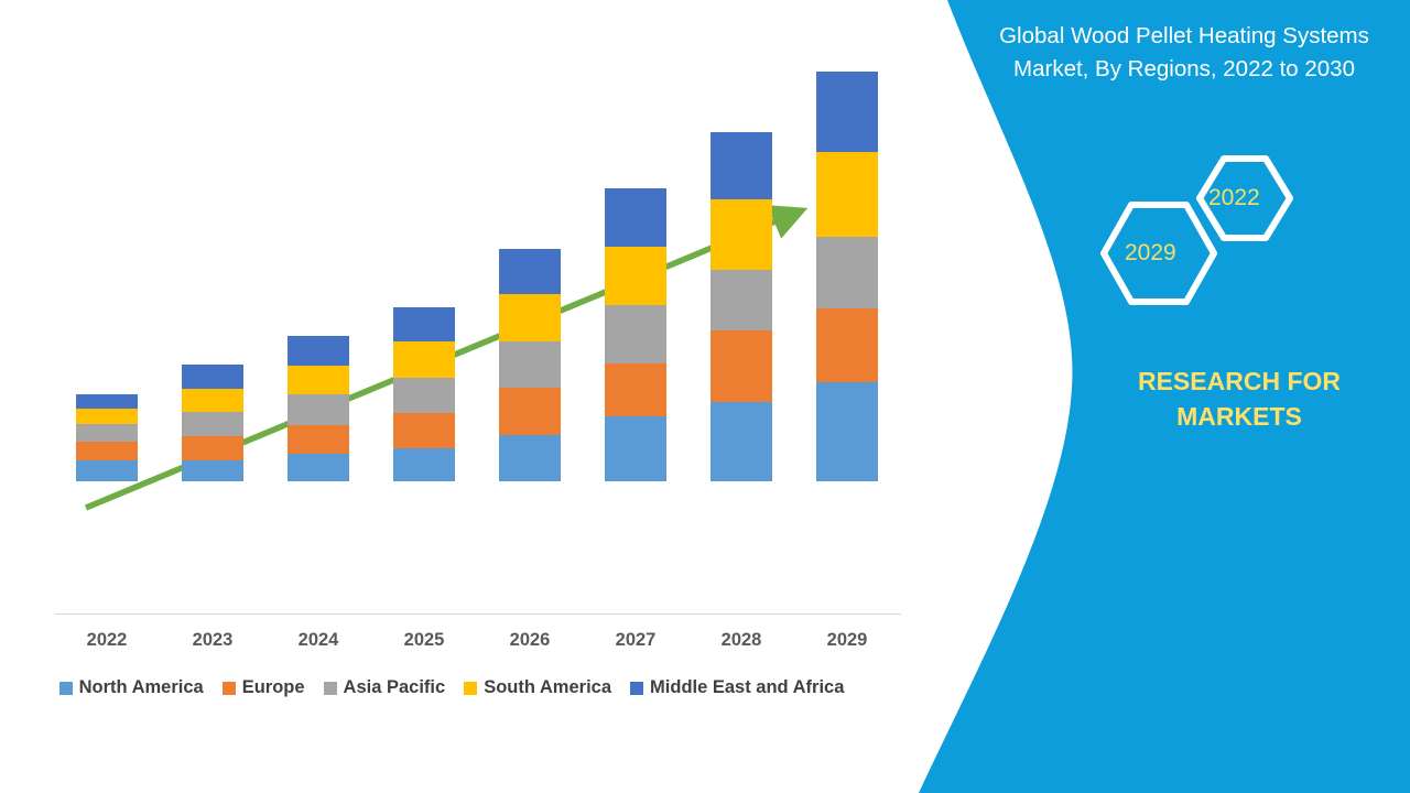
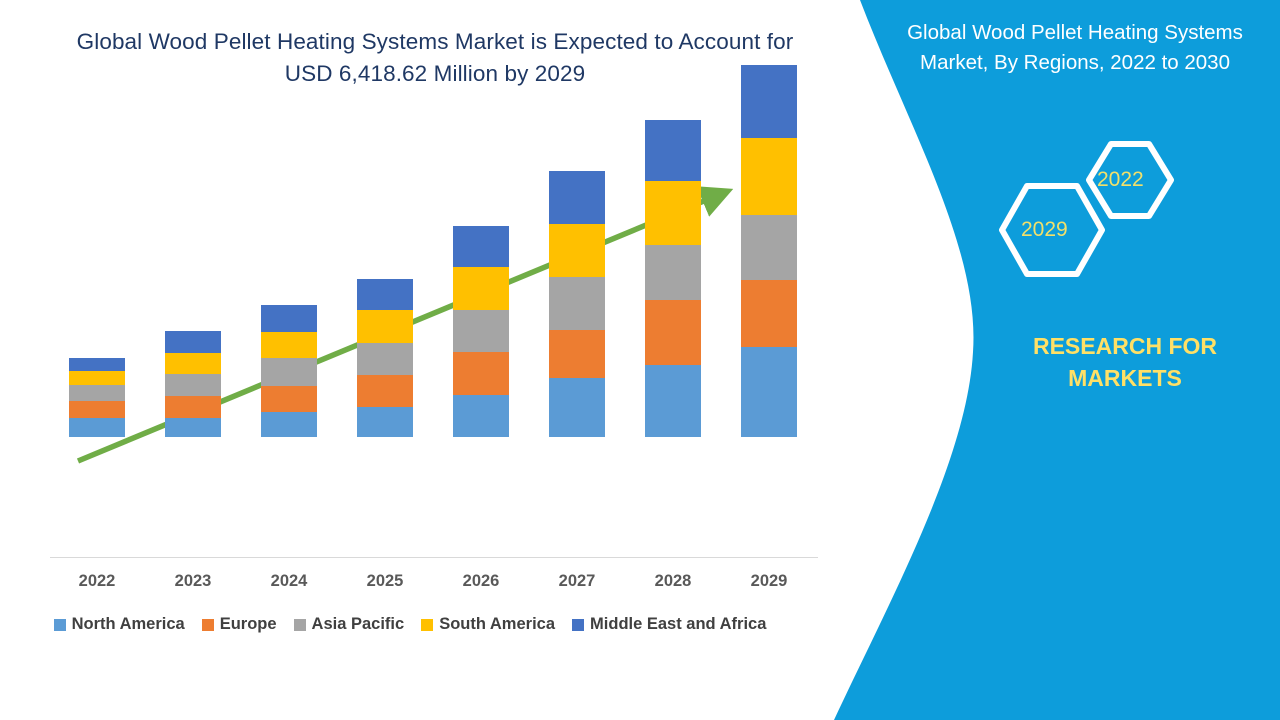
+ Global Wood Pellet Heating Systems Market is Expected to Account for USD 6,418.62 Million by 2029
  2022
  2023
  2024
  2025
  2026
  2027
  2028
  2029
  North America
  Europe
  Asia Pacific
  South America
  Middle East and Africa
  Global Wood Pellet Heating Systems Market, By Regions, 2022 to 2030
  2022
  2029
  RESEARCH FOR MARKETS
